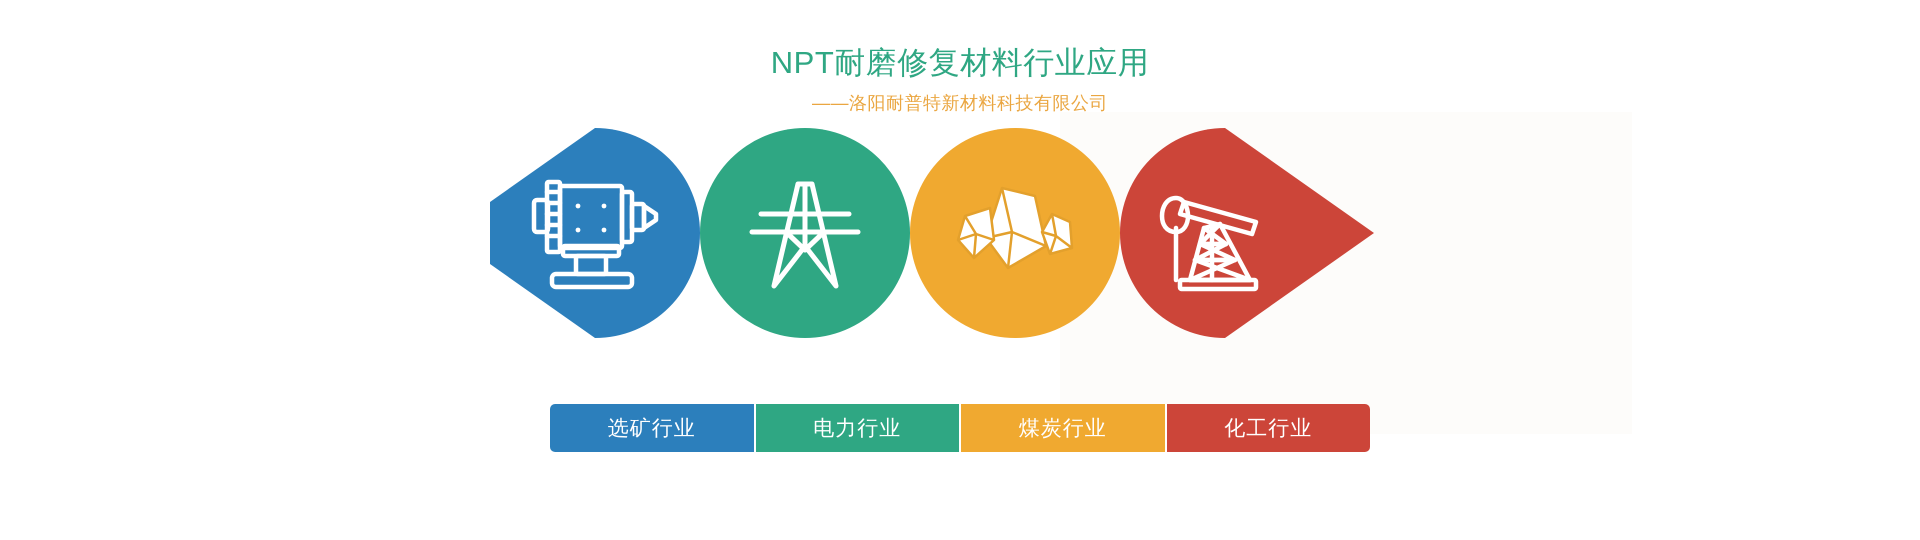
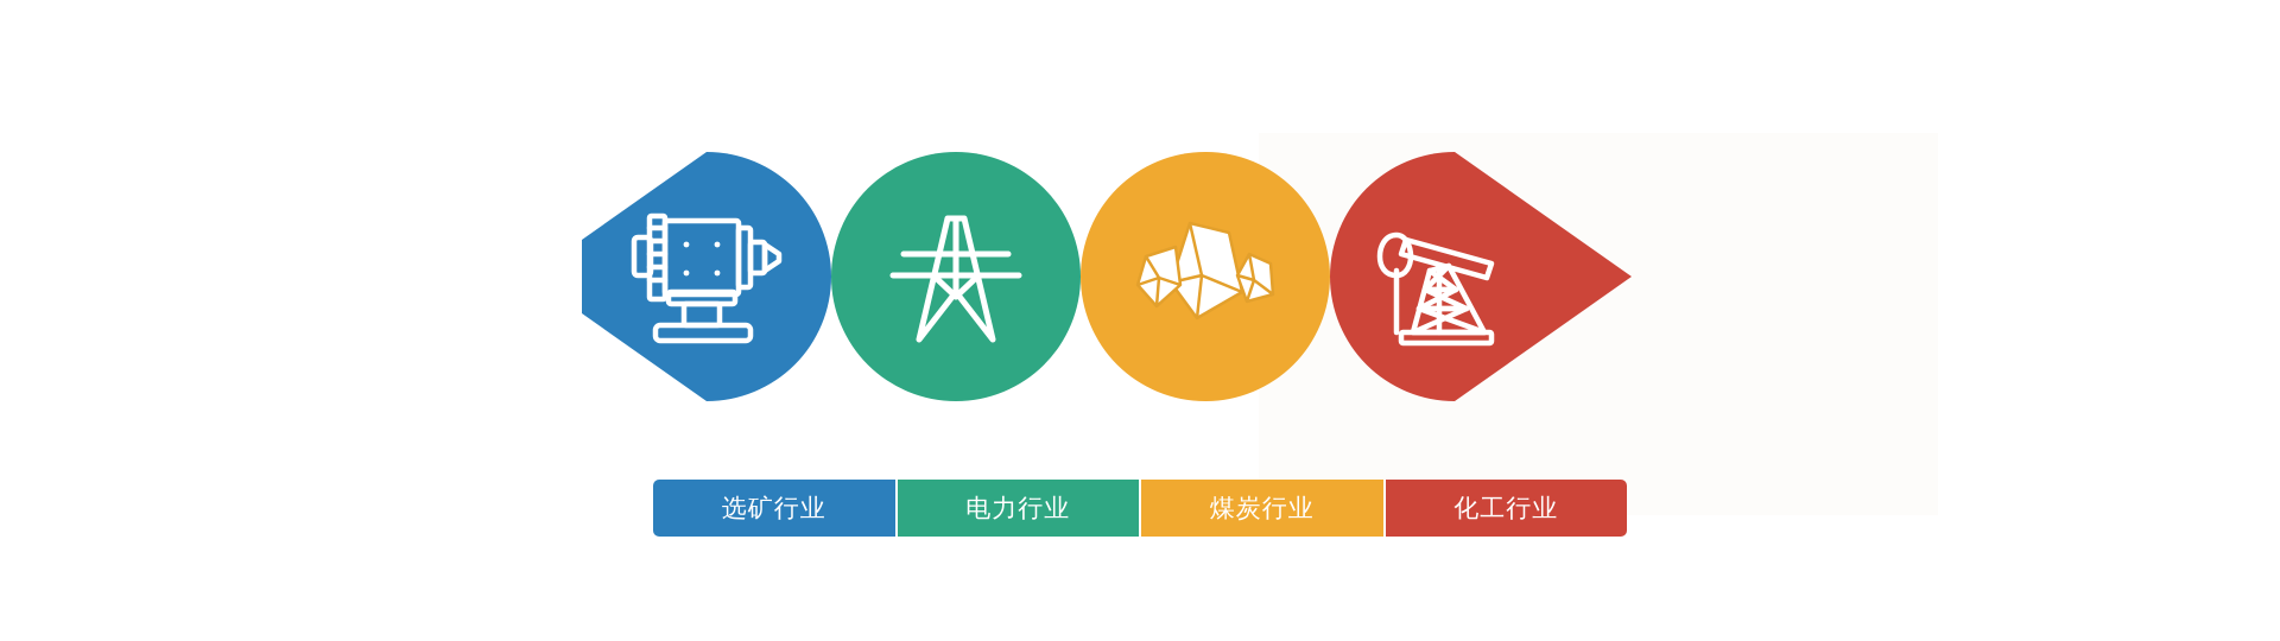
- NPT耐磨修复材料行业应用
- ——洛阳耐普特新材料科技有限公司
  选矿行业
  电力行业
  煤炭行业
  化工行业
